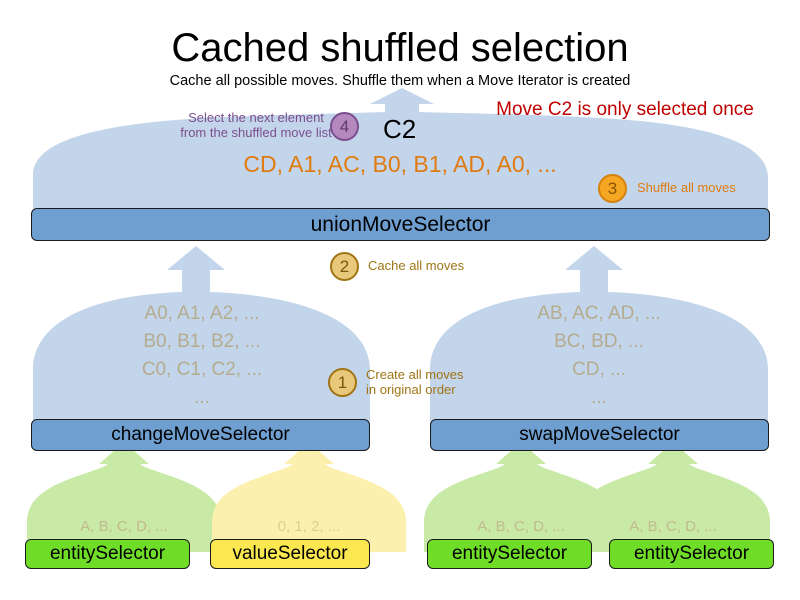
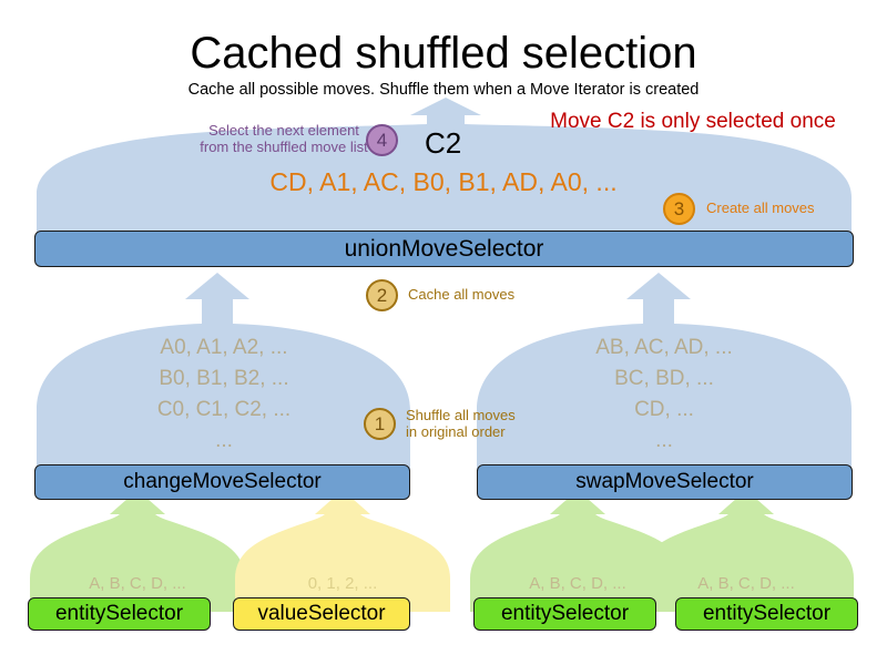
  Cached shuffled selection
  Cache all possible moves. Shuffle them when a Move Iterator is created
  Move C2 is only selected once
  Select the next element
  from the shuffled move list
  4
  C2
  CD, A1, AC, B0, B1, AD, A0, ...
  3
- Shuffle all moves
+ Create all moves
  unionMoveSelector
  2
  Cache all moves
  A0, A1, A2, ...
  B0, B1, B2, ...
  C0, C1, C2, ...
  ...
  AB, AC, AD, ...
  BC, BD, ...
  CD, ...
  ...
  1
- Create all moves
+ Shuffle all moves
  in original order
  changeMoveSelector
  swapMoveSelector
  A, B, C, D, ...
  0, 1, 2, ...
  A, B, C, D, ...
  A, B, C, D, ...
  entitySelector
  valueSelector
  entitySelector
  entitySelector
